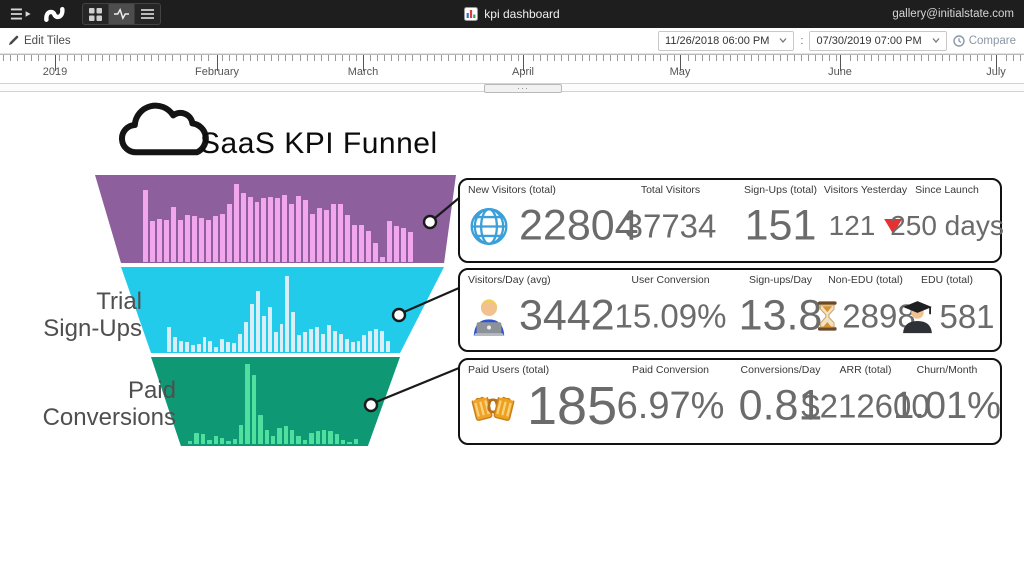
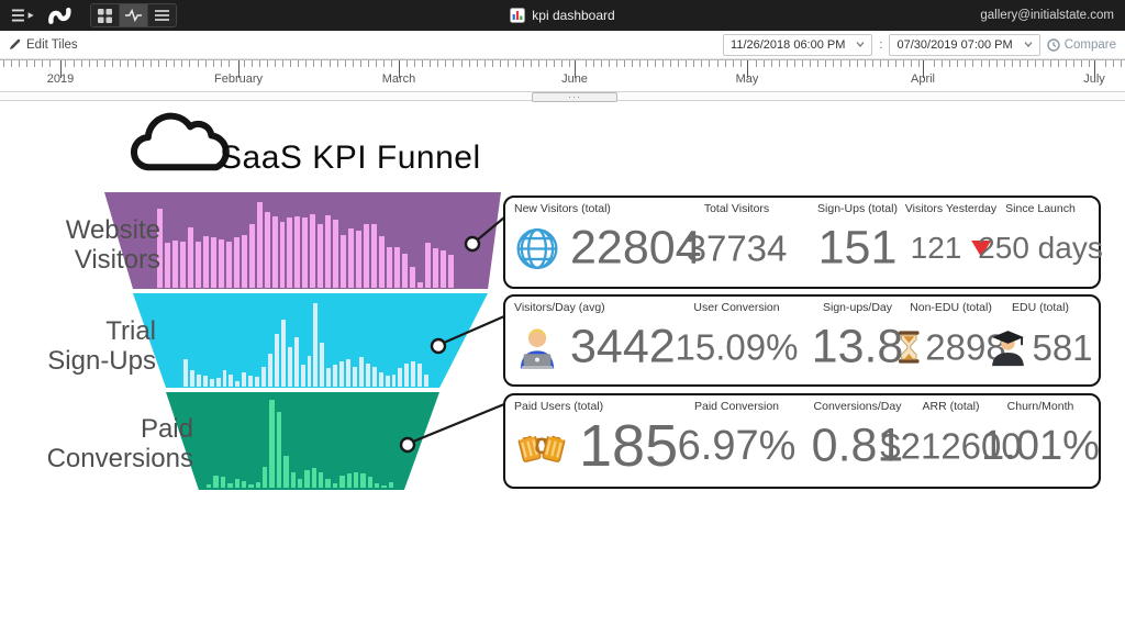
  kpi dashboard
  gallery@initialstate.com
  Edit Tiles
  11/26/2018 06:00 PM
  :
  07/30/2019 07:00 PM
  Compare
  2019
  February
  March
- April
+ June
  May
- June
+ April
  July
  ···
  SaaS KPI Funnel
+ Website
+ Visitors
  Trial
  Sign-Ups
  Paid
  Conversions
  New Visitors (total)
  Total Visitors
  Sign-Ups (total)
  Visitors Yesterday
  Since Launch
  22804
  37734
  151
  121
  250 days
  Visitors/Day (avg)
  User Conversion
  Sign-ups/Day
  Non-EDU (total)
  EDU (total)
  3442
  15.09%
  13.8
  2898
  581
  Paid Users (total)
  Paid Conversion
  Conversions/Day
  ARR (total)
  Churn/Month
  185
  6.97%
  0.81
  $212600
  1.01%
